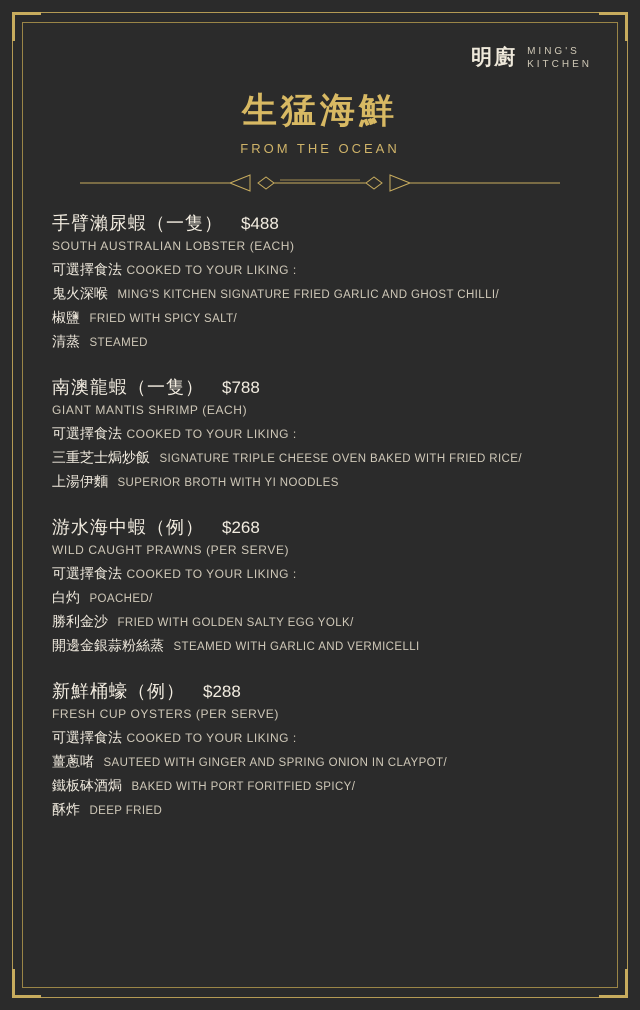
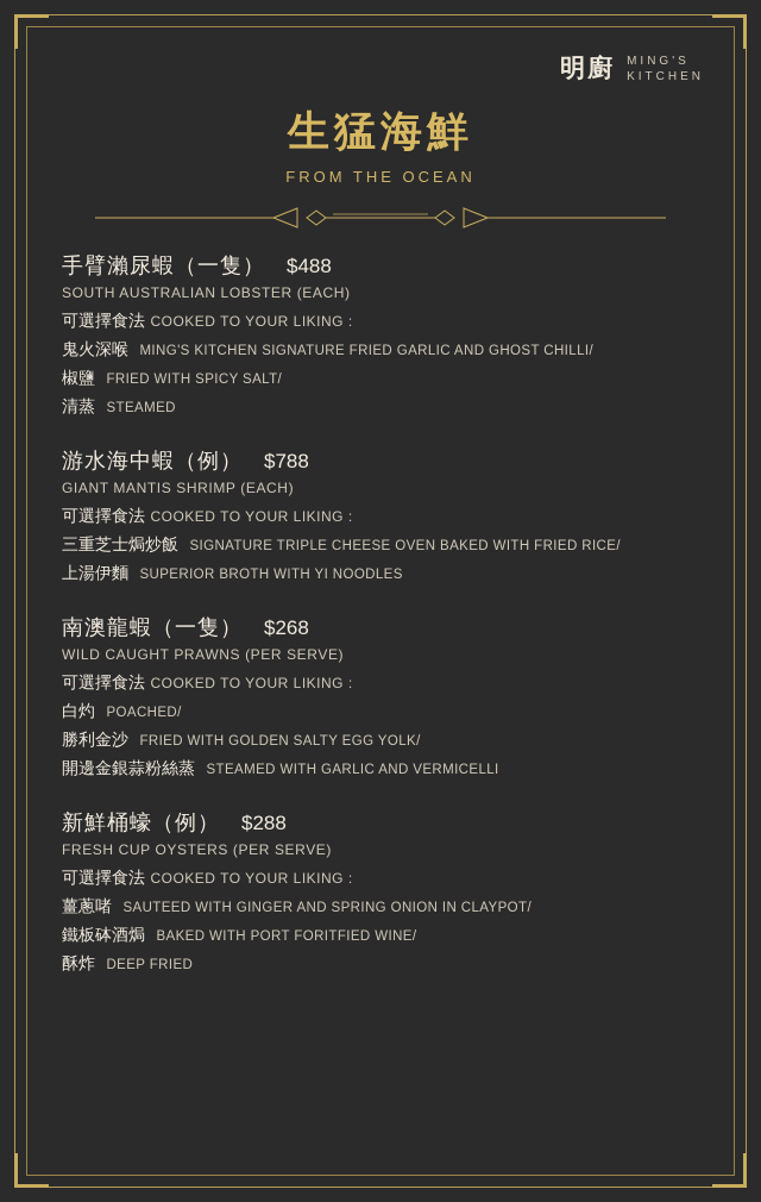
  明廚
  MING'S
  KITCHEN
  生猛海鮮
  FROM THE OCEAN
  手臂瀨尿蝦（一隻）
  $488
  SOUTH AUSTRALIAN LOBSTER (EACH)
  可選擇食法 COOKED TO YOUR LIKING :
  鬼火深喉 MING'S KITCHEN SIGNATURE FRIED GARLIC AND GHOST CHILLI/
  椒鹽 FRIED WITH SPICY SALT/
  清蒸 STEAMED
- 南澳龍蝦（一隻）
+ 游水海中蝦（例）
  $788
  GIANT MANTIS SHRIMP (EACH)
  可選擇食法 COOKED TO YOUR LIKING :
  三重芝士焗炒飯 SIGNATURE TRIPLE CHEESE OVEN BAKED WITH FRIED RICE/
  上湯伊麵 SUPERIOR BROTH WITH YI NOODLES
- 游水海中蝦（例）
+ 南澳龍蝦（一隻）
  $268
  WILD CAUGHT PRAWNS (PER SERVE)
  可選擇食法 COOKED TO YOUR LIKING :
  白灼 POACHED/
  勝利金沙 FRIED WITH GOLDEN SALTY EGG YOLK/
  開邊金銀蒜粉絲蒸 STEAMED WITH GARLIC AND VERMICELLI
  新鮮桶蠔（例）
  $288
  FRESH CUP OYSTERS (PER SERVE)
  可選擇食法 COOKED TO YOUR LIKING :
  薑蔥啫 SAUTEED WITH GINGER AND SPRING ONION IN CLAYPOT/
- 鐵板砵酒焗 BAKED WITH PORT FORITFIED SPICY/
+ 鐵板砵酒焗 BAKED WITH PORT FORITFIED WINE/
  酥炸 DEEP FRIED
